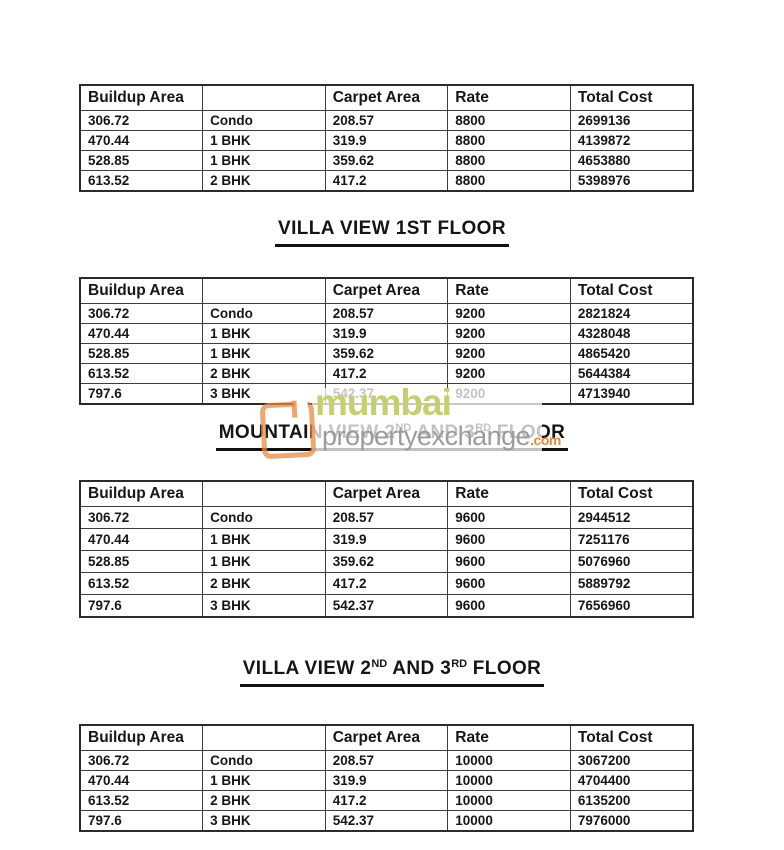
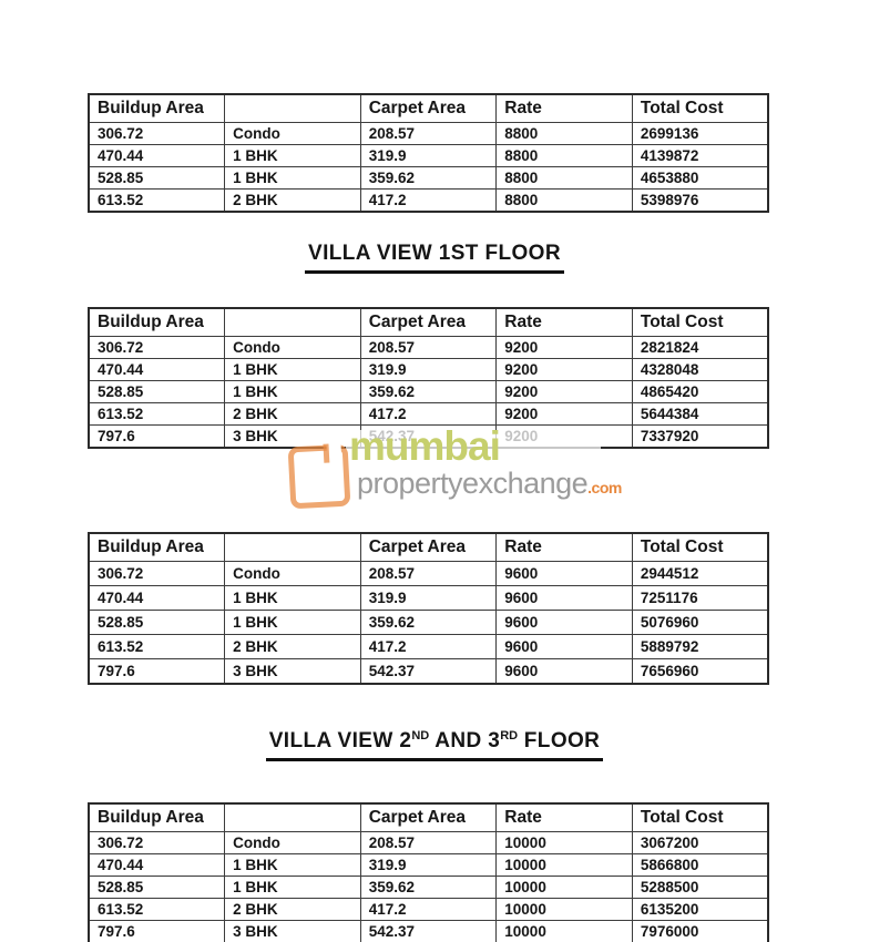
  Buildup Area		Carpet Area	Rate	Total Cost
  306.72	Condo	208.57	8800	2699136
  470.44	1 BHK	319.9	8800	4139872
  528.85	1 BHK	359.62	8800	4653880
  613.52	2 BHK	417.2	8800	5398976
  VILLA VIEW 1ST FLOOR
  Buildup Area		Carpet Area	Rate	Total Cost
  306.72	Condo	208.57	9200	2821824
  470.44	1 BHK	319.9	9200	4328048
  528.85	1 BHK	359.62	9200	4865420
  613.52	2 BHK	417.2	9200	5644384
- 797.6	3 BHK	542.37	9200	4713940
+ 797.6	3 BHK	542.37	9200	7337920
- MOUNTAIN VIEW 2ND AND 3RD FLOOR
  Buildup Area		Carpet Area	Rate	Total Cost
  306.72	Condo	208.57	9600	2944512
  470.44	1 BHK	319.9	9600	7251176
  528.85	1 BHK	359.62	9600	5076960
  613.52	2 BHK	417.2	9600	5889792
  797.6	3 BHK	542.37	9600	7656960
  VILLA VIEW 2ND AND 3RD FLOOR
  Buildup Area		Carpet Area	Rate	Total Cost
  306.72	Condo	208.57	10000	3067200
- 470.44	1 BHK	319.9	10000	4704400
+ 470.44	1 BHK	319.9	10000	5866800
+ 528.85	1 BHK	359.62	10000	5288500
  613.52	2 BHK	417.2	10000	6135200
  797.6	3 BHK	542.37	10000	7976000
  mumbai
  propertyexchange.com
